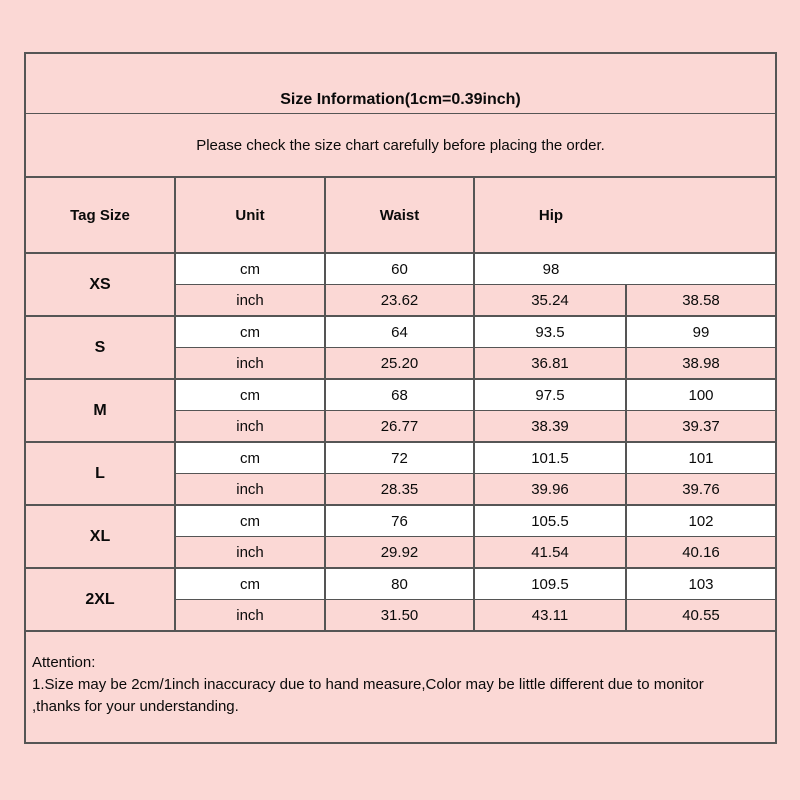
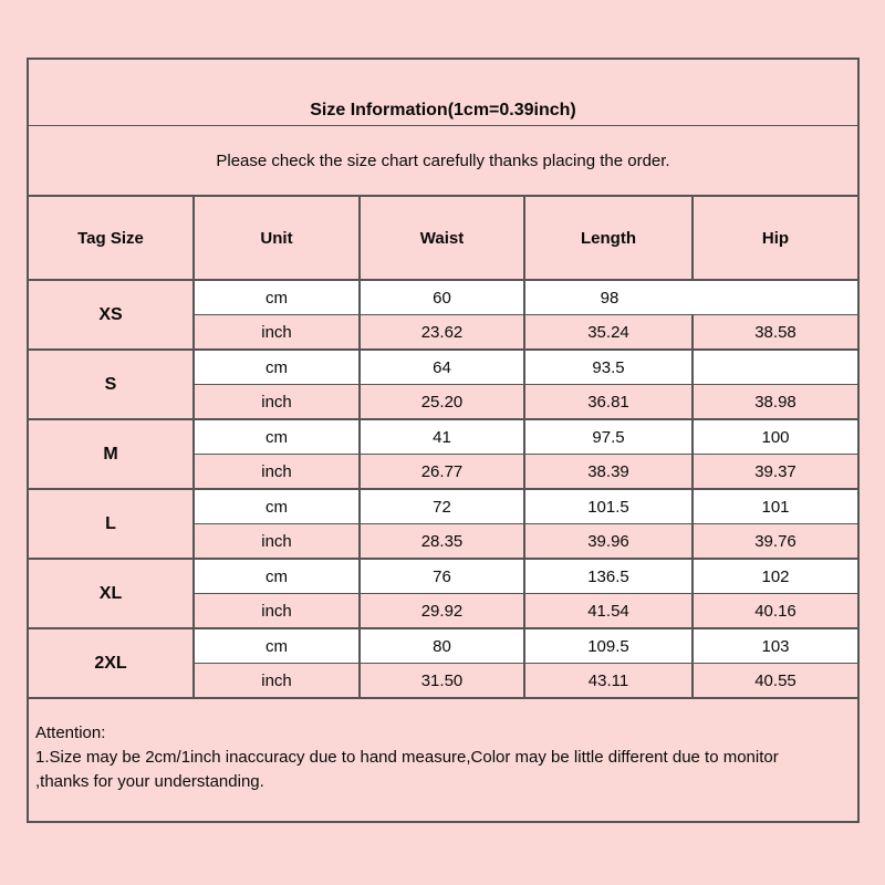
  Size Information(1cm=0.39inch)
- Please check the size chart carefully before placing the order.
+ Please check the size chart carefully thanks placing the order.
  Tag Size
  Unit
  Waist
+ Length
  Hip
  XS
  cm
  60
  98
  inch
  23.62
  35.24
  38.58
  S
  cm
  64
  93.5
- 99
  inch
  25.20
  36.81
  38.98
  M
  cm
- 68
+ 41
  97.5
  100
  inch
  26.77
  38.39
  39.37
  L
  cm
  72
  101.5
  101
  inch
  28.35
  39.96
  39.76
  XL
  cm
  76
- 105.5
+ 136.5
  102
  inch
  29.92
  41.54
  40.16
  2XL
  cm
  80
  109.5
  103
  inch
  31.50
  43.11
  40.55
  Attention:
  1.Size may be 2cm/1inch inaccuracy due to hand measure,Color may be little different due to monitor
  ,thanks for your understanding.
